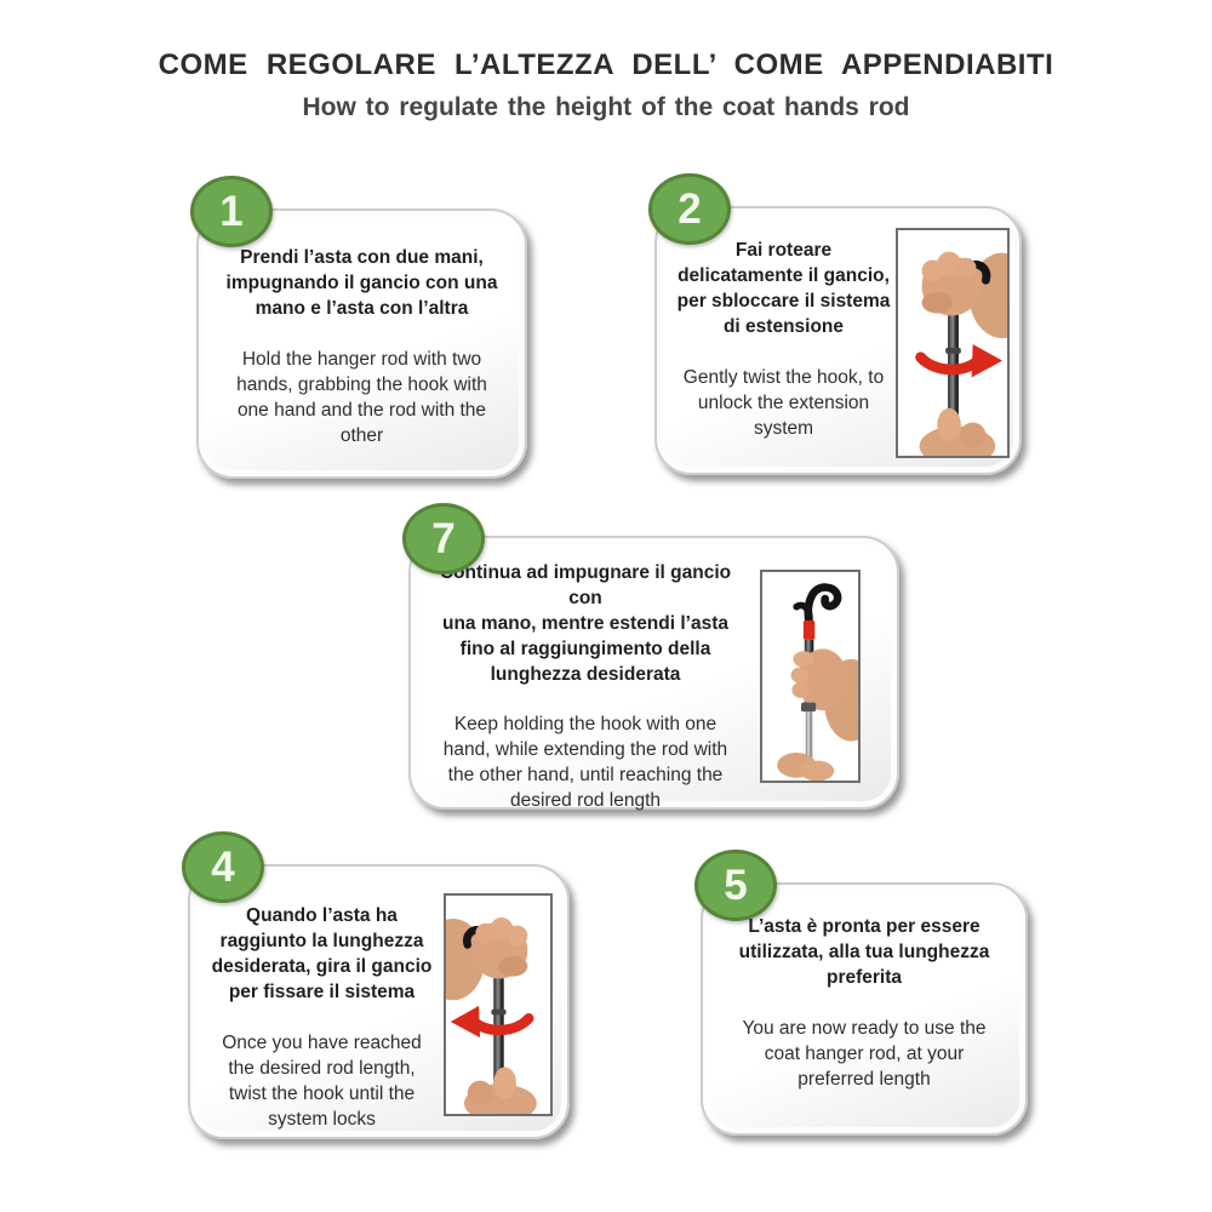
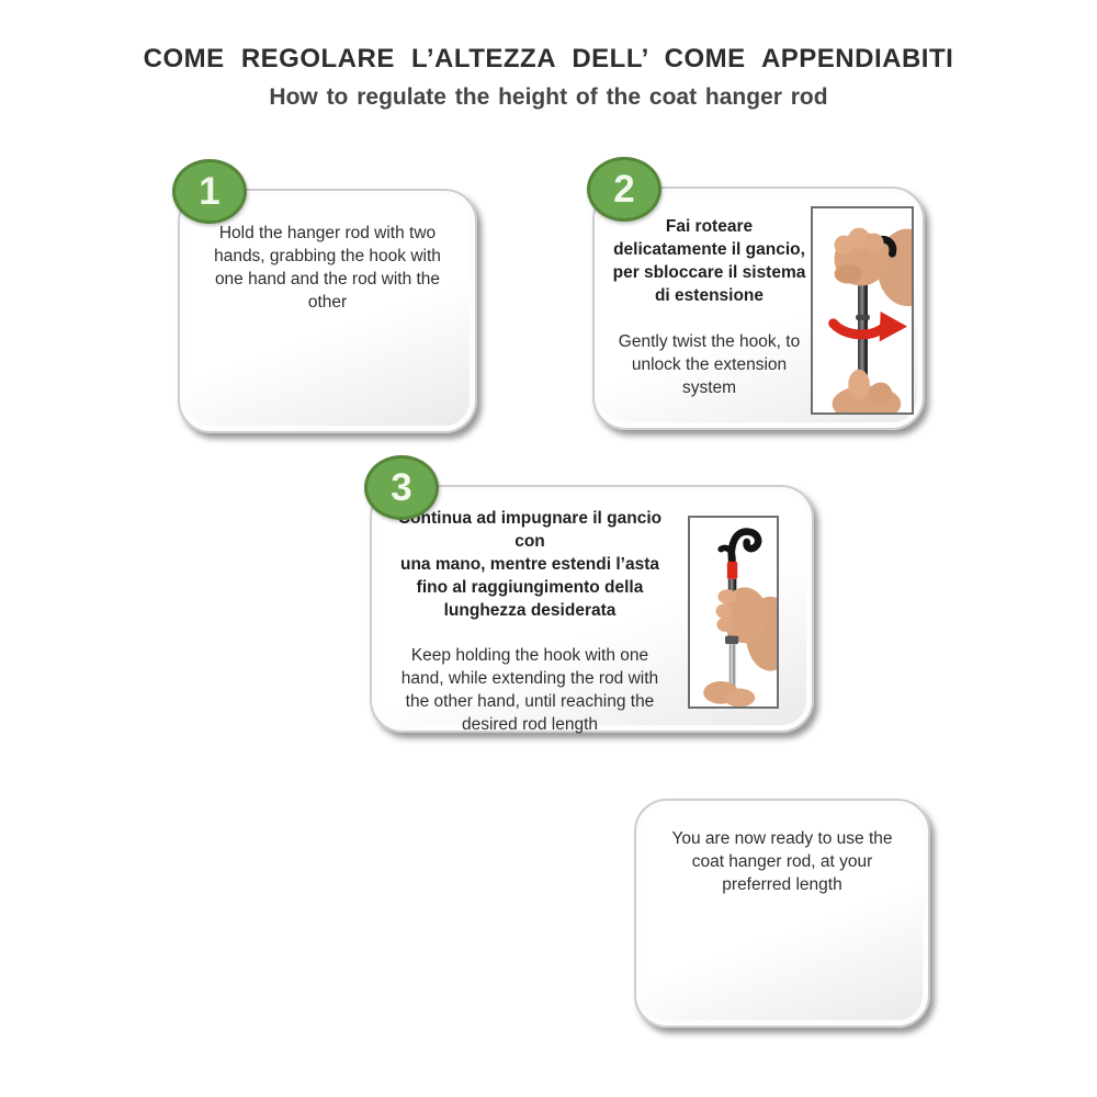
  COME REGOLARE L’ALTEZZA DELL’ COME APPENDIABITI
- How to regulate the height of the coat hands rod
+ How to regulate the height of the coat hanger rod
  1
- Prendi l’asta con due mani,
- impugnando il gancio con una
- mano e l’asta con l’altra
  Hold the hanger rod with two
  hands, grabbing the hook with
  one hand and the rod with the
  other
  2
  Fai roteare
  delicatamente il gancio,
  per sbloccare il sistema
  di estensione
  Gently twist the hook, to
  unlock the extension
  system
- 7
+ 3
  ontinua ad impugnare il gancio con
  una mano, mentre estendi l’asta
  fino al raggiungimento della
  lunghezza desiderata
  Keep holding the hook with one
  hand, while extending the rod with
  the other hand, until reaching the
  desired rod length
- 4
- Quando l’asta ha
- raggiunto la lunghezza
- desiderata, gira il gancio
- per fissare il sistema
- Once you have reached
- the desired rod length,
- twist the hook until the
- system locks
- 5
- L’asta è pronta per essere
- utilizzata, alla tua lunghezza
- preferita
  You are now ready to use the
  coat hanger rod, at your
  preferred length
